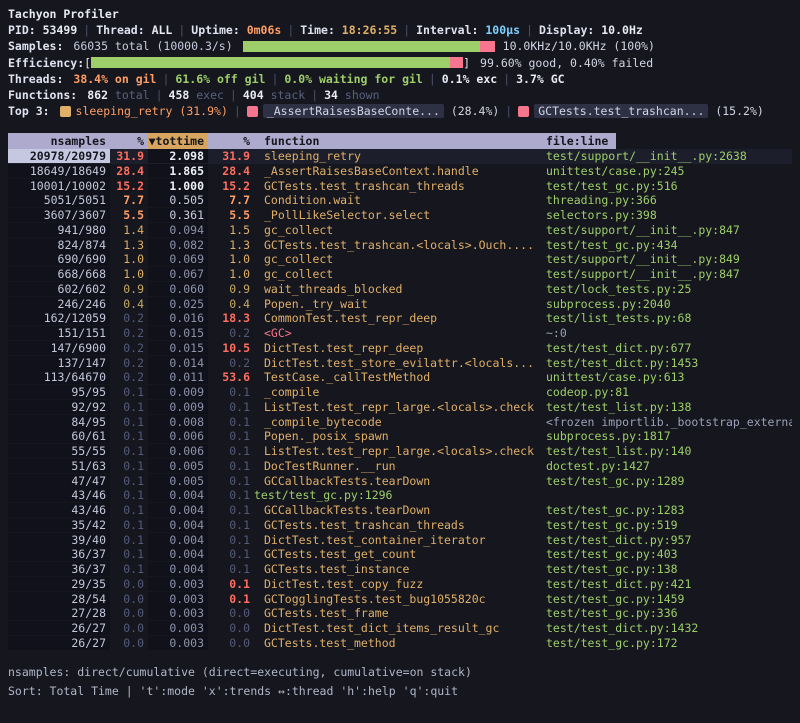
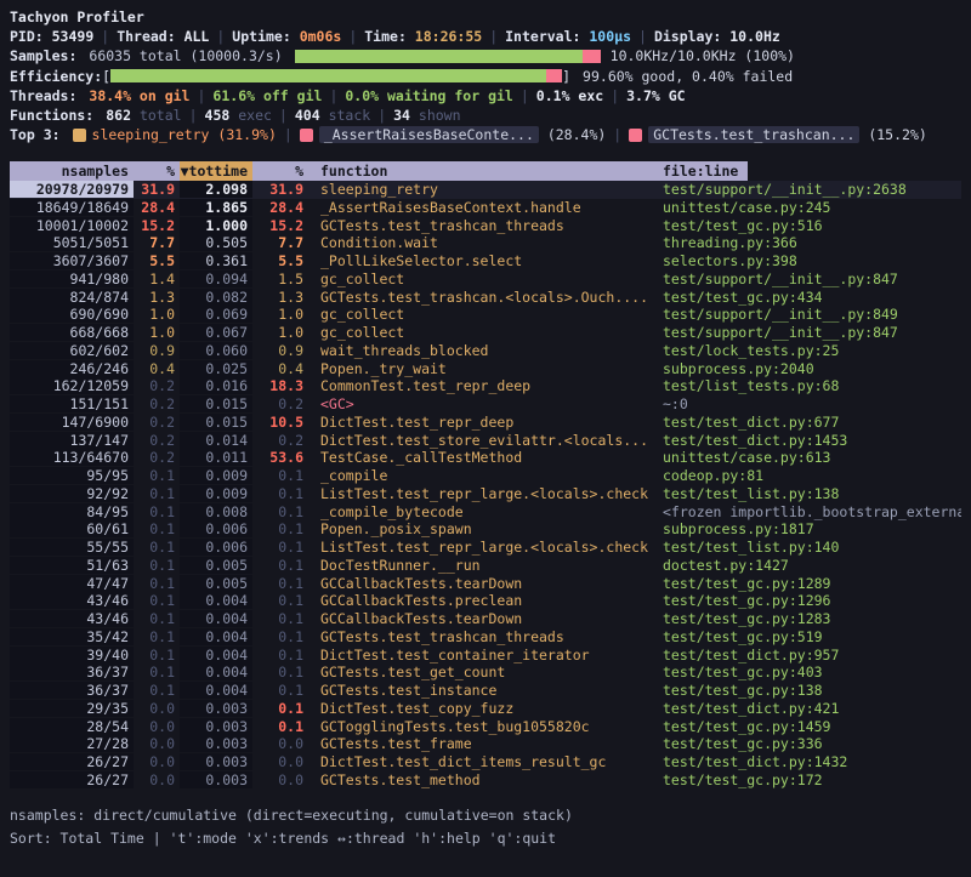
  Tachyon Profiler
  PID:
  53499
  |
  Thread:
  ALL
  |
  Uptime:
  0m06s
  |
  Time:
  18:26:55
  |
  Interval:
  100μs
  |
  Display:
  10.0Hz
  Samples:
  66035 total (10000.3/s)
  10.0KHz/10.0KHz (100%)
  Efficiency:
  [
  ]
  99.60% good, 0.40% failed
  Threads:
  38.4% on gil
  |
  61.6% off gil
  |
  0.0% waiting for gil
  |
  0.1% exc
  |
  3.7% GC
  Functions:
  862
  total
  |
  458
  exec
  |
  404
  stack
  |
  34
  shown
  Top 3:
  sleeping_retry
  (31.9%)
  |
  _AssertRaisesBaseConte...
  (28.4%)
  |
  GCTests.test_trashcan...
  (15.2%)
  nsamples
  %
  ▼tottime
  %
  function
  file:line
  20978/20979
  31.9
  2.098
  31.9
  sleeping_retry
  test/support/__init__.py:2638
  18649/18649
  28.4
  1.865
  28.4
  _AssertRaisesBaseContext.handle
  unittest/case.py:245
  10001/10002
  15.2
  1.000
  15.2
  GCTests.test_trashcan_threads
  test/test_gc.py:516
  5051/5051
  7.7
  0.505
  7.7
  Condition.wait
  threading.py:366
  3607/3607
  5.5
  0.361
  5.5
  _PollLikeSelector.select
  selectors.py:398
  941/980
  1.4
  0.094
  1.5
  gc_collect
  test/support/__init__.py:847
  824/874
  1.3
  0.082
  1.3
  GCTests.test_trashcan.<locals>.Ouch....
  test/test_gc.py:434
  690/690
  1.0
  0.069
  1.0
  gc_collect
  test/support/__init__.py:849
  668/668
  1.0
  0.067
  1.0
  gc_collect
  test/support/__init__.py:847
  602/602
  0.9
  0.060
  0.9
  wait_threads_blocked
  test/lock_tests.py:25
  246/246
  0.4
  0.025
  0.4
  Popen._try_wait
  subprocess.py:2040
  162/12059
  0.2
  0.016
  18.3
  CommonTest.test_repr_deep
  test/list_tests.py:68
  151/151
  0.2
  0.015
  0.2
  <GC>
  ~:0
  147/6900
  0.2
  0.015
  10.5
  DictTest.test_repr_deep
  test/test_dict.py:677
  137/147
  0.2
  0.014
  0.2
  DictTest.test_store_evilattr.<locals...
  test/test_dict.py:1453
  113/64670
  0.2
  0.011
  53.6
  TestCase._callTestMethod
  unittest/case.py:613
  95/95
  0.1
  0.009
  0.1
  _compile
  codeop.py:81
  92/92
  0.1
  0.009
  0.1
  ListTest.test_repr_large.<locals>.check
  test/test_list.py:138
  84/95
  0.1
  0.008
  0.1
  _compile_bytecode
  <frozen importlib._bootstrap_externa
  60/61
  0.1
  0.006
  0.1
  Popen._posix_spawn
  subprocess.py:1817
  55/55
  0.1
  0.006
  0.1
  ListTest.test_repr_large.<locals>.check
  test/test_list.py:140
  51/63
  0.1
  0.005
  0.1
  DocTestRunner.__run
  doctest.py:1427
  47/47
  0.1
  0.005
  0.1
  GCCallbackTests.tearDown
  test/test_gc.py:1289
  43/46
  0.1
  0.004
  0.1
+ GCCallbackTests.preclean
  test/test_gc.py:1296
  43/46
  0.1
  0.004
  0.1
  GCCallbackTests.tearDown
  test/test_gc.py:1283
  35/42
  0.1
  0.004
  0.1
  GCTests.test_trashcan_threads
  test/test_gc.py:519
  39/40
  0.1
  0.004
  0.1
  DictTest.test_container_iterator
  test/test_dict.py:957
  36/37
  0.1
  0.004
  0.1
  GCTests.test_get_count
  test/test_gc.py:403
  36/37
  0.1
  0.004
  0.1
  GCTests.test_instance
  test/test_gc.py:138
  29/35
  0.0
  0.003
  0.1
  DictTest.test_copy_fuzz
  test/test_dict.py:421
  28/54
  0.0
  0.003
  0.1
  GCTogglingTests.test_bug1055820c
  test/test_gc.py:1459
  27/28
  0.0
  0.003
  0.0
  GCTests.test_frame
  test/test_gc.py:336
  26/27
  0.0
  0.003
  0.0
  DictTest.test_dict_items_result_gc
  test/test_dict.py:1432
  26/27
  0.0
  0.003
  0.0
  GCTests.test_method
  test/test_gc.py:172
  nsamples: direct/cumulative (direct=executing, cumulative=on stack)
  Sort: Total Time | 't':mode 'x':trends ↔:thread 'h':help 'q':quit
